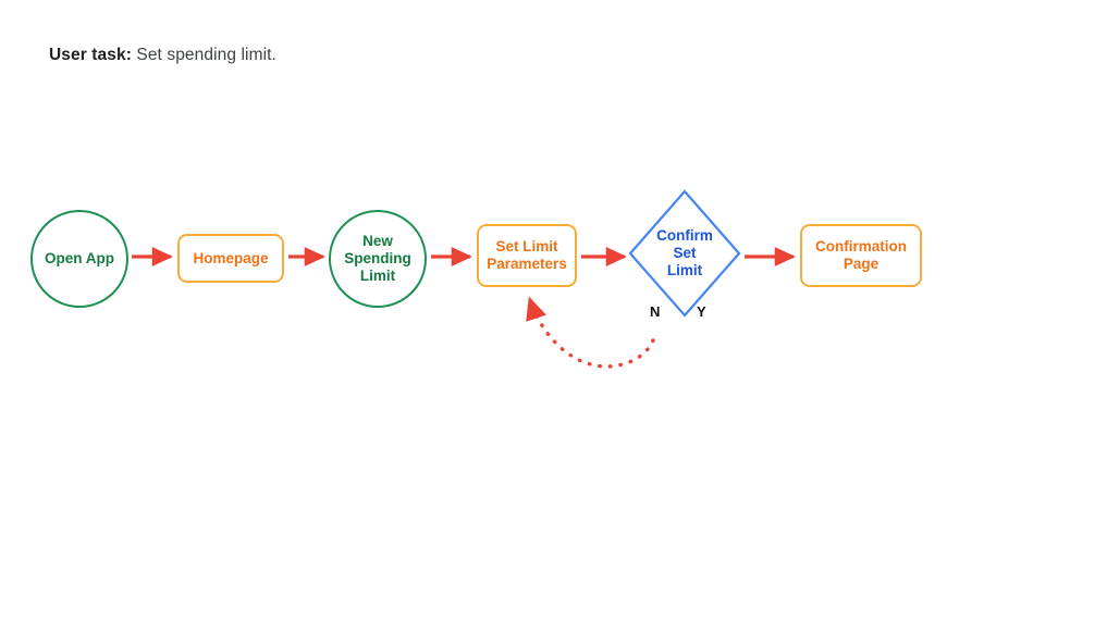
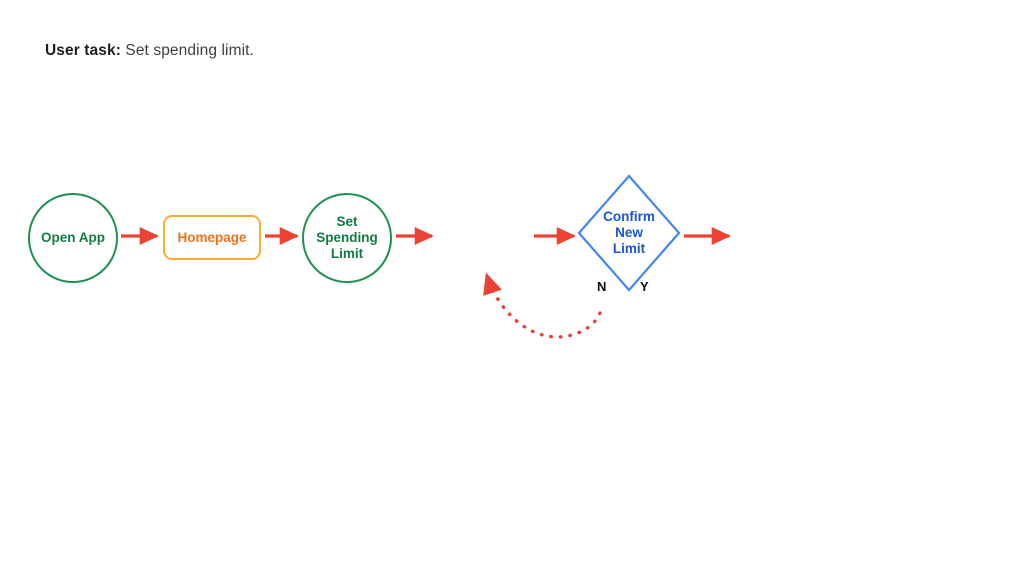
  User task: Set spending limit.
  Open App
  Homepage
- New
+ Set
  Spending
  Limit
- Set Limit
- Parameters
  Confirm
- Set
+ New
  Limit
- Confirmation
- Page
  N
  Y
